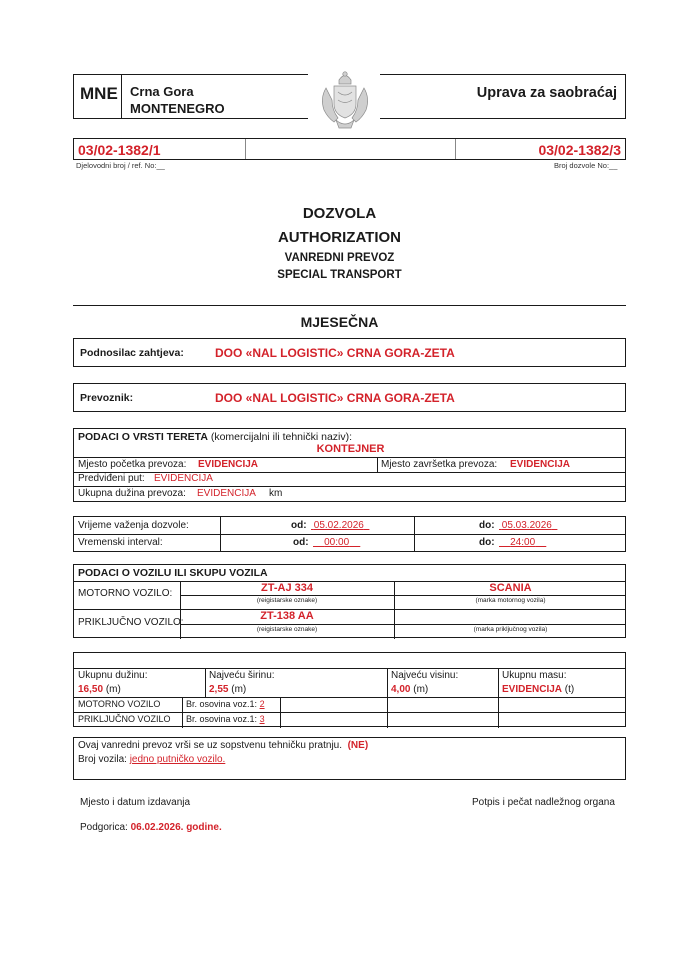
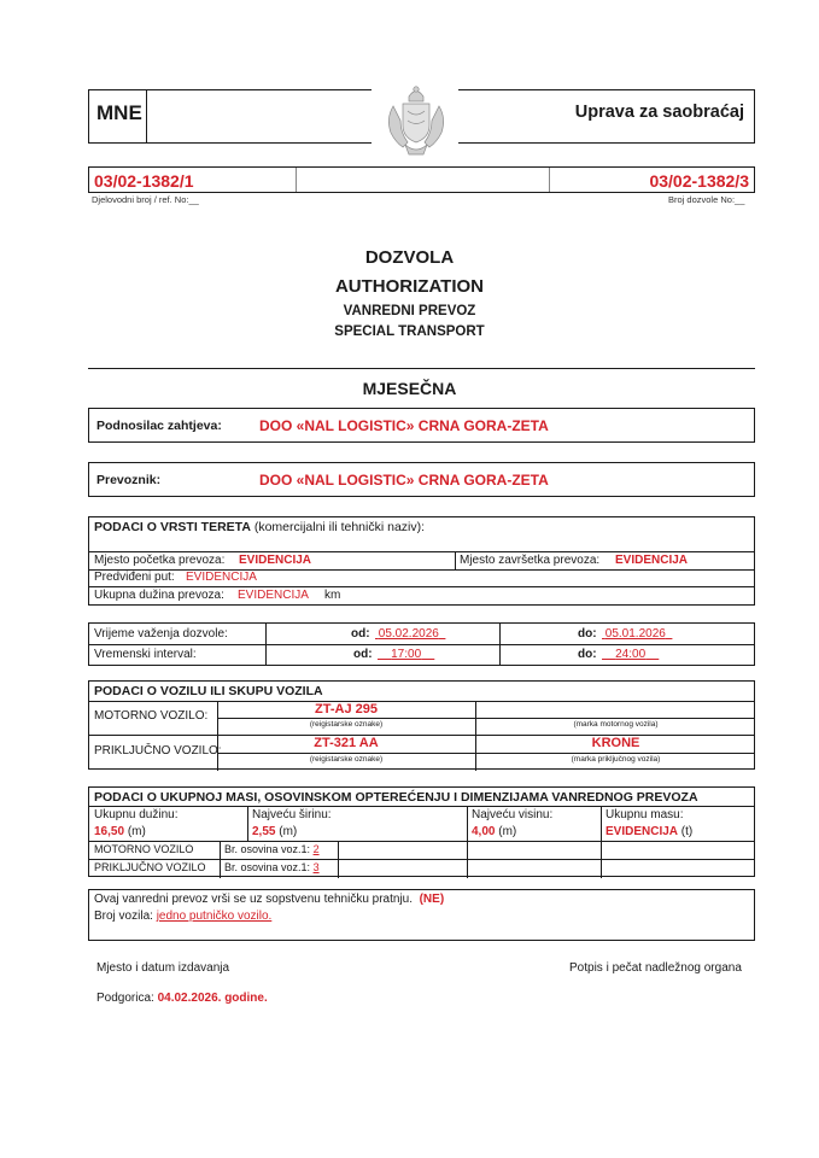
  MNE
- Crna Gora
- MONTENEGRO
  Uprava za saobraćaj
  03/02-1382/1
  03/02-1382/3
  Djelovodni broj / ref. No:__
  Broj dozvole No:__
  DOZVOLA
  AUTHORIZATION
  VANREDNI PREVOZ
  SPECIAL TRANSPORT
  MJESEČNA
  Podnosilac zahtjeva:
  DOO «NAL LOGISTIC» CRNA GORA-ZETA
  Prevoznik:
  DOO «NAL LOGISTIC» CRNA GORA-ZETA
  PODACI O VRSTI TERETA (komercijalni ili tehnički naziv):
- KONTEJNER
  Mjesto početka prevoza:
  EVIDENCIJA
  Mjesto završetka prevoza:
  EVIDENCIJA
  Predviđeni put:
  EVIDENCIJA
  Ukupna dužina prevoza:
  EVIDENCIJA
  km
  Vrijeme važenja dozvole:
  od:
  05.02.2026
  do:
- 05.03.2026
+ 05.01.2026
  Vremenski interval:
  od:
- 00:00
+ 17:00
  do:
  24:00
  PODACI O VOZILU ILI SKUPU VOZILA
  MOTORNO VOZILO:
- ZT-AJ 334
+ ZT-AJ 295
- SCANIA
  PRIKLJUČNO VOZILO:
- ZT-138 AA
+ ZT-321 AA
+ KRONE
+ PODACI O UKUPNOJ MASI, OSOVINSKOM OPTEREĆENJU I DIMENZIJAMA VANREDNOG PREVOZA
  Ukupnu dužinu:
  16,50 (m)
  Najveću širinu:
  2,55 (m)
  Najveću visinu:
  4,00 (m)
  Ukupnu masu:
  EVIDENCIJA (t)
  MOTORNO VOZILO
  Br. osovina voz.1: 2
  PRIKLJUČNO VOZILO
  Br. osovina voz.1: 3
  Ovaj vanredni prevoz vrši se uz sopstvenu tehničku pratnju. (NE)
  Broj vozila: jedno putničko vozilo.
  Mjesto i datum izdavanja
- Podgorica: 06.02.2026. godine.
+ Podgorica: 04.02.2026. godine.
  Potpis i pečat nadležnog organa
